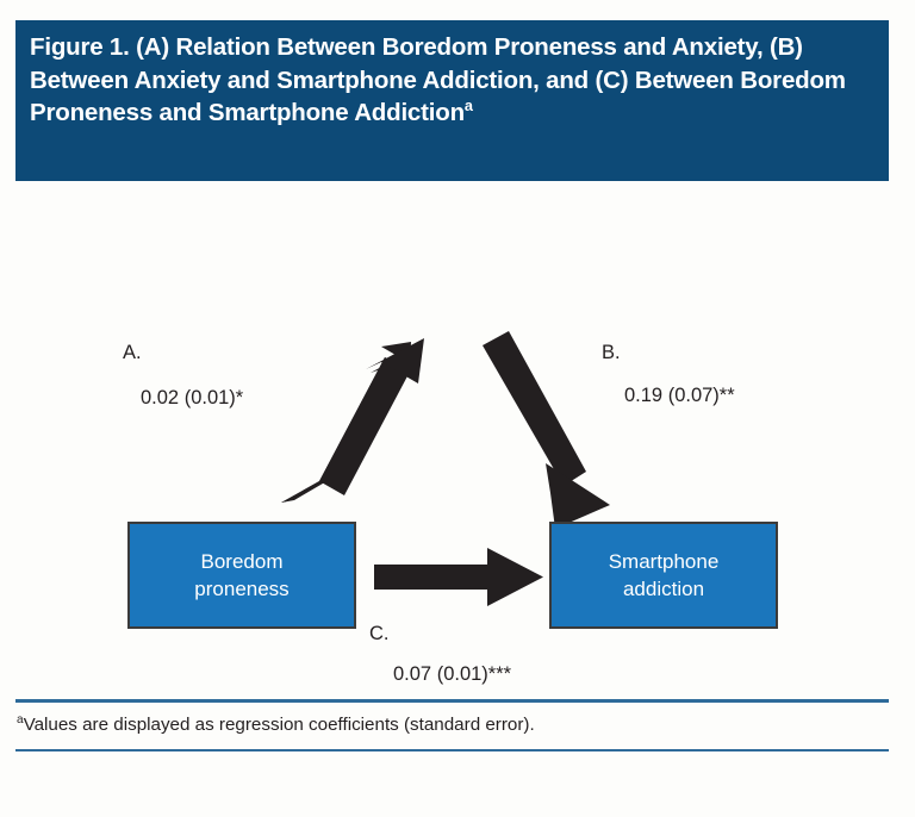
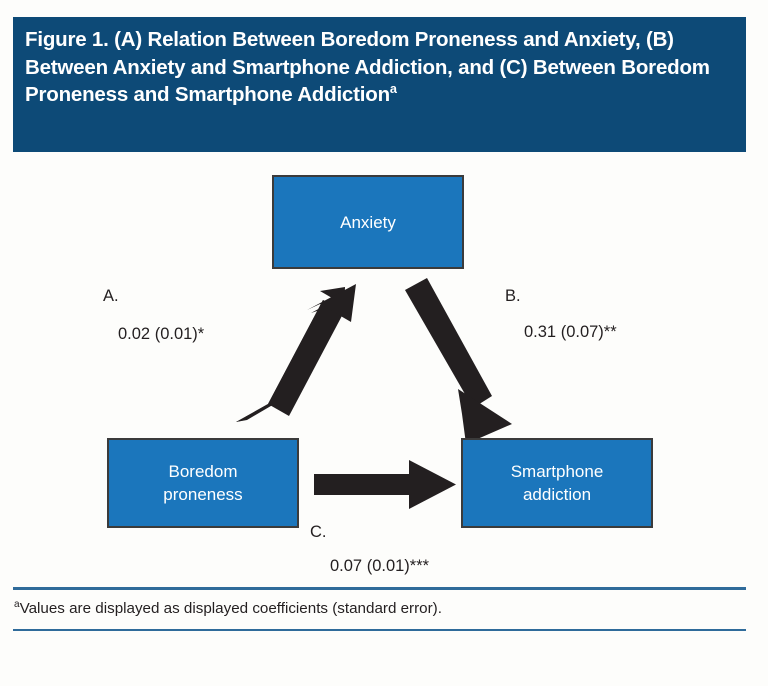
  Figure 1. (A) Relation Between Boredom Proneness and Anxiety, (B) Between Anxiety and Smartphone Addiction, and (C) Between Boredom Proneness and Smartphone Addictiona
+ Anxiety
  Boredom
  proneness
  Smartphone
  addiction
  A.
  0.02 (0.01)*
  B.
- 0.19 (0.07)**
+ 0.31 (0.07)**
  C.
  0.07 (0.01)***
- aValues are displayed as regression coefficients (standard error).
+ aValues are displayed as displayed coefficients (standard error).
